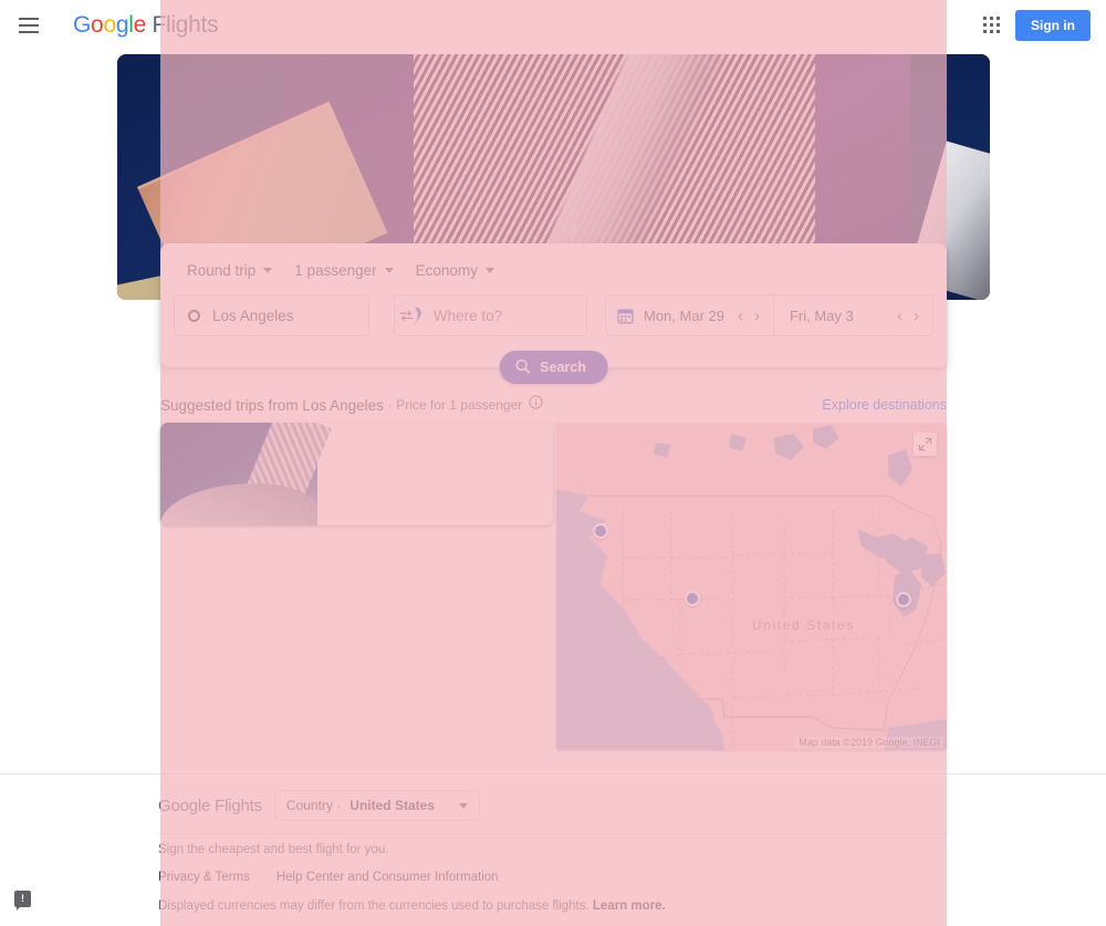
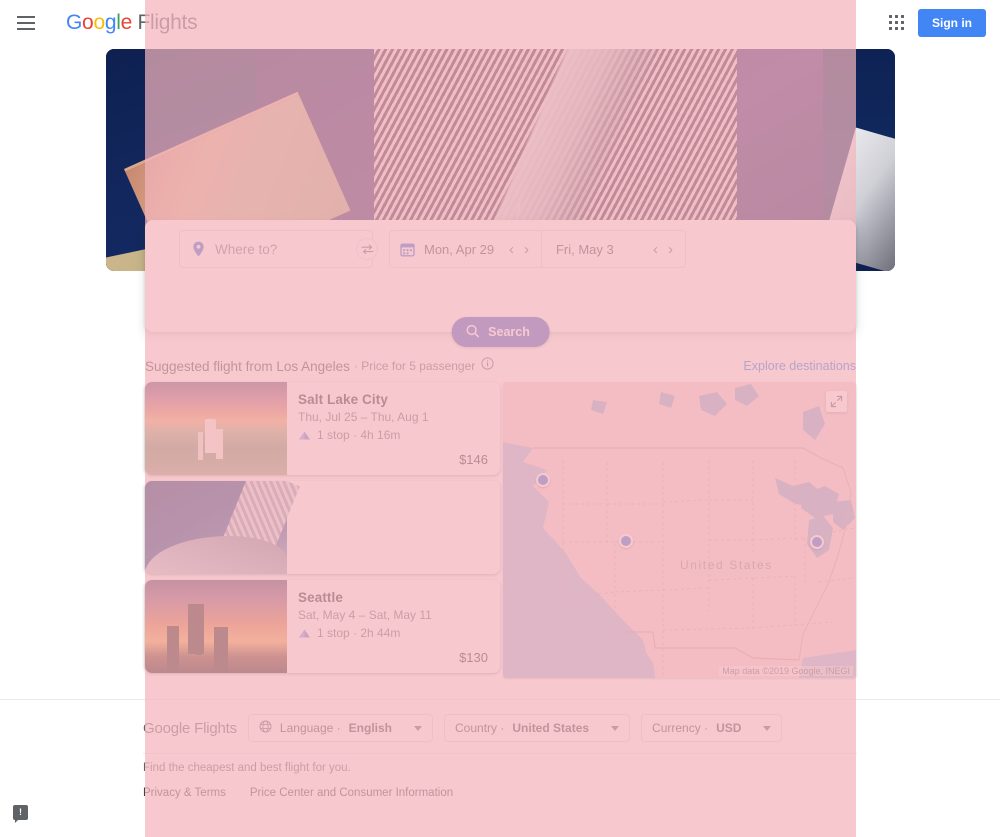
  Google Flights
  Sign in
- Round trip
- 1 passenger
- Economy
- Los Angeles
  Where to?
- Mon, Mar 29
+ Mon, Apr 29
  ‹
  ›
  Fri, May 3
  ‹
  ›
  Search
- Suggested trips from Los Angeles
+ Suggested flight from Los Angeles
- · Price for 1 passenger
+ · Price for 5 passenger
  Explore destinations
+ Salt Lake City
+ Thu, Jul 25 – Thu, Aug 1
+ 1 stop · 4h 16m
+ $146
+ Seattle
+ Sat, May 4 – Sat, May 11
+ 1 stop · 2h 44m
+ $130
  United States
  Map data ©2019 Google, INEGI
  Google Flights
+ Language ·
+ English
  Country ·
  United States
+ Currency ·
+ USD
- Sign the cheapest and best flight for you.
+ Find the cheapest and best flight for you.
  Privacy & Terms
- Help Center and Consumer Information
+ Price Center and Consumer Information
- Displayed currencies may differ from the currencies used to purchase flights. Learn more.
  !
